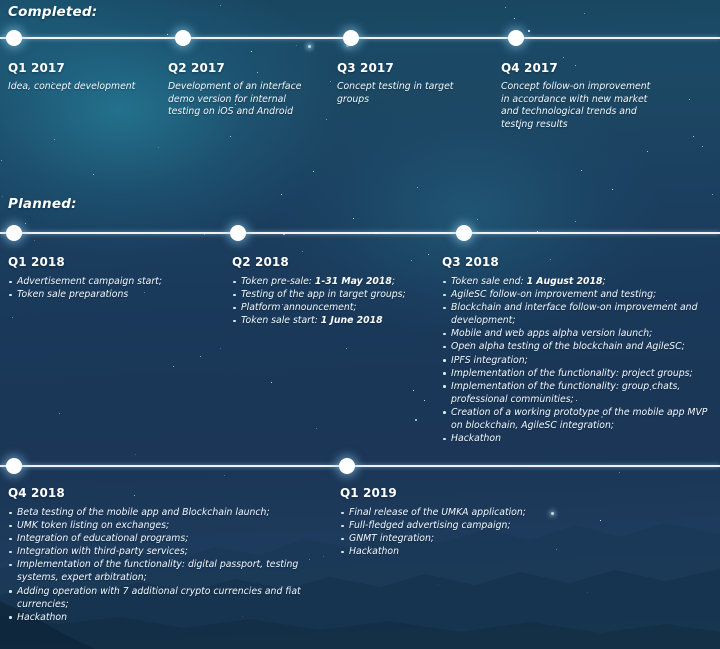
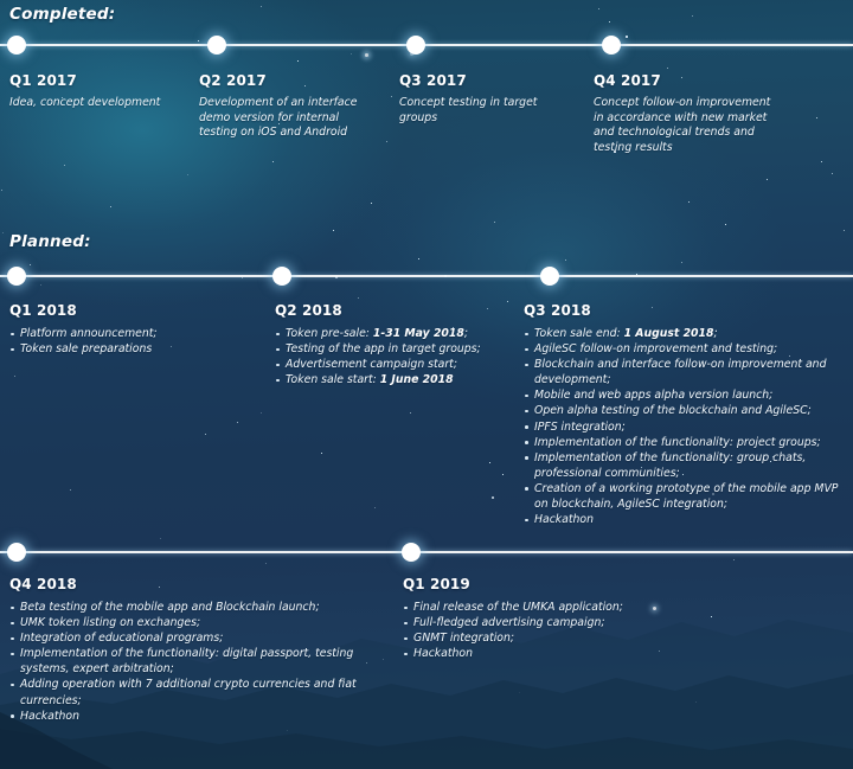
  Completed:
  Planned:
  Q1 2017
  Idea, concept development
  Q2 2017
  Development of an interface demo version for internal testing on iOS and Android
  Q3 2017
  Concept testing in target groups
  Q4 2017
  Concept follow-on improvement in accordance with new market and technological trends and testing results
  Q1 2018
- Advertisement campaign start;
+ Platform announcement;
  Token sale preparations
  Q2 2018
  Token pre-sale: 1-31 May 2018;
  Testing of the app in target groups;
- Platform announcement;
+ Advertisement campaign start;
  Token sale start: 1 June 2018
  Q3 2018
  Token sale end: 1 August 2018;
  AgileSC follow-on improvement and testing;
  Blockchain and interface follow-on improvement and development;
  Mobile and web apps alpha version launch;
  Open alpha testing of the blockchain and AgileSC;
  IPFS integration;
  Implementation of the functionality: project groups;
  Implementation of the functionality: group chats, professional communities;
  Creation of a working prototype of the mobile app MVP on blockchain, AgileSC integration;
  Hackathon
  Q4 2018
  Beta testing of the mobile app and Blockchain launch;
  UMK token listing on exchanges;
  Integration of educational programs;
- Integration with third-party services;
  Implementation of the functionality: digital passport, testing systems, expert arbitration;
  Adding operation with 7 additional crypto currencies and fiat currencies;
  Hackathon
  Q1 2019
  Final release of the UMKA application;
  Full-fledged advertising campaign;
  GNMT integration;
  Hackathon
